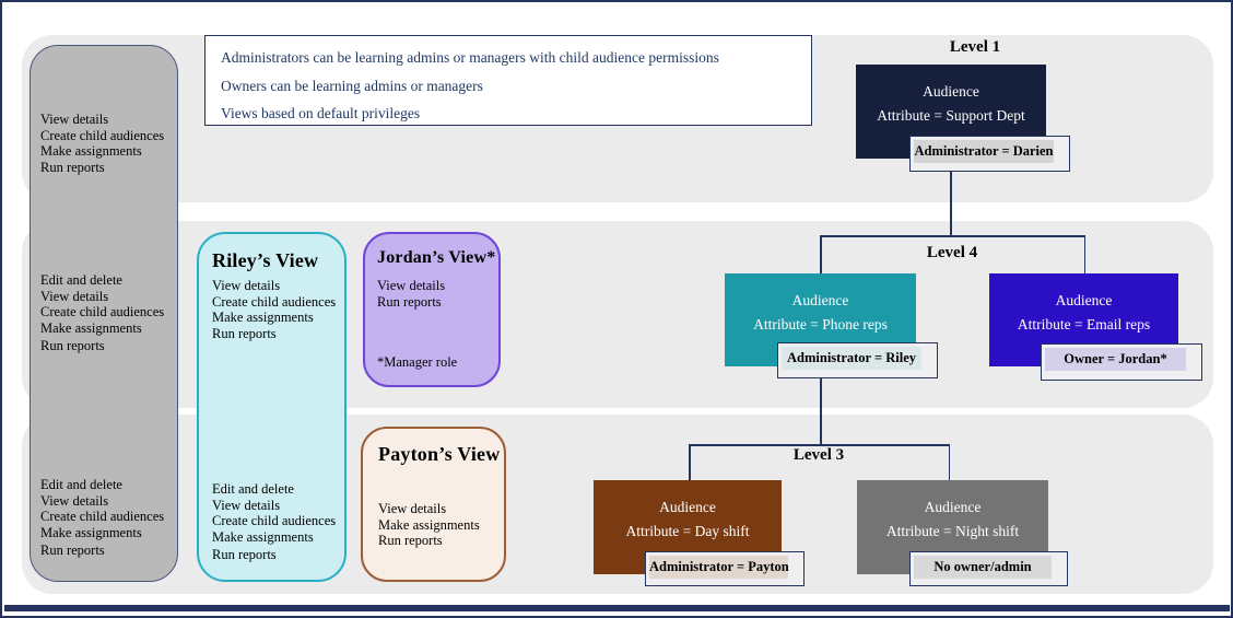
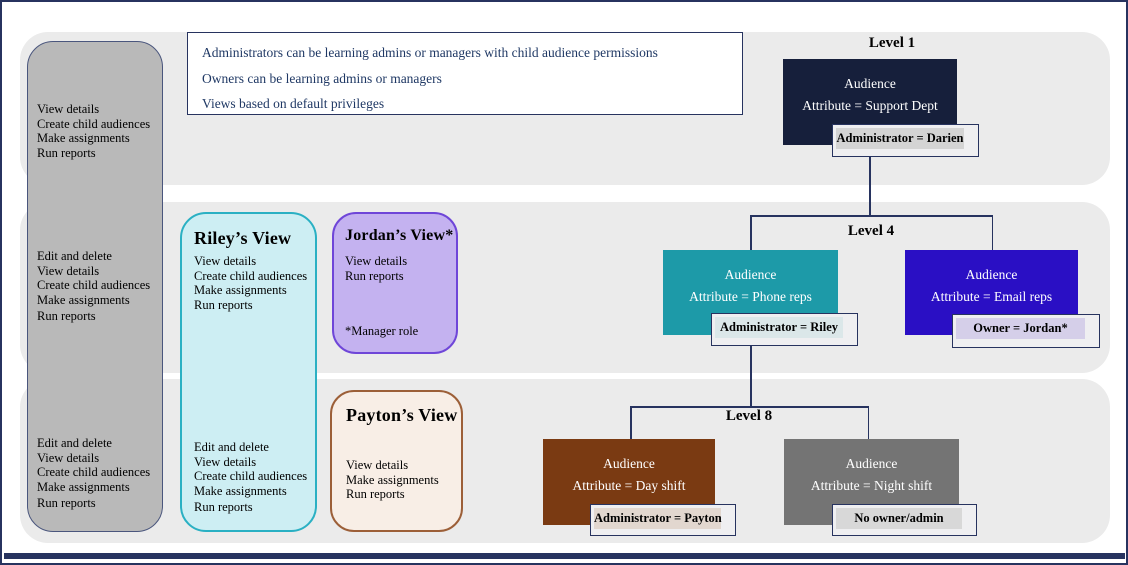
  View details
  Create child audiences
  Make assignments
  Run reports
  Edit and delete
  View details
  Create child audiences
  Make assignments
  Run reports
  Edit and delete
  View details
  Create child audiences
  Make assignments
  Run reports
  Riley’s View
  View details
  Create child audiences
  Make assignments
  Run reports
  Edit and delete
  View details
  Create child audiences
  Make assignments
  Run reports
  Jordan’s View*
  View details
  Run reports
  *Manager role
  Payton’s View
  View details
  Make assignments
  Run reports
  Administrators can be learning admins or managers with child audience permissions
  Owners can be learning admins or managers
  Views based on default privileges
  Level 1
  Level 4
- Level 3
+ Level 8
  Audience
  Attribute = Support Dept
  Audience
  Attribute = Phone reps
  Audience
  Attribute = Email reps
  Audience
  Attribute = Day shift
  Audience
  Attribute = Night shift
  Administrator = Darien
  Administrator = Riley
  Owner = Jordan*
  Administrator = Payton
  No owner/admin
